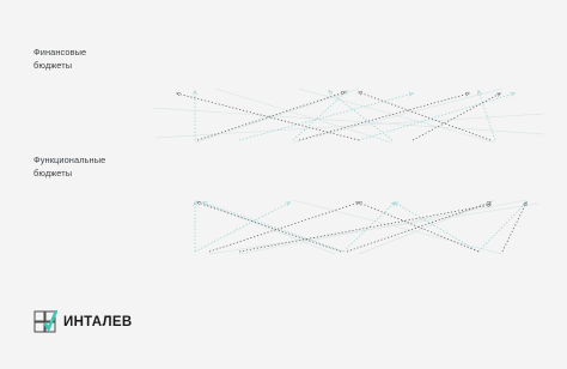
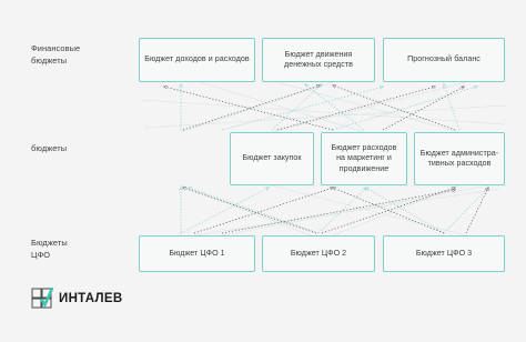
  Финансовые
  бюджеты
- Функциональные
  бюджеты
+ Бюджеты
+ ЦФО
+ Бюджет доходов и расходов
+ Бюджет движения денежных средств
+ Прогнозный баланс
+ Бюджет закупок
+ Бюджет расходов на маркетинг и продвижение
+ Бюджет администра- тивных расходов
+ Бюджет ЦФО 1
+ Бюджет ЦФО 2
+ Бюджет ЦФО 3
  ИНТАЛЕВ
